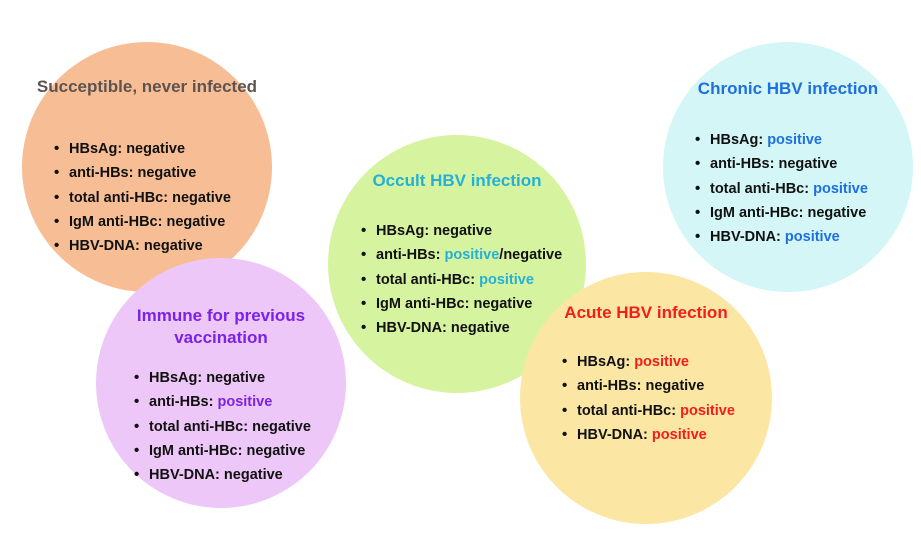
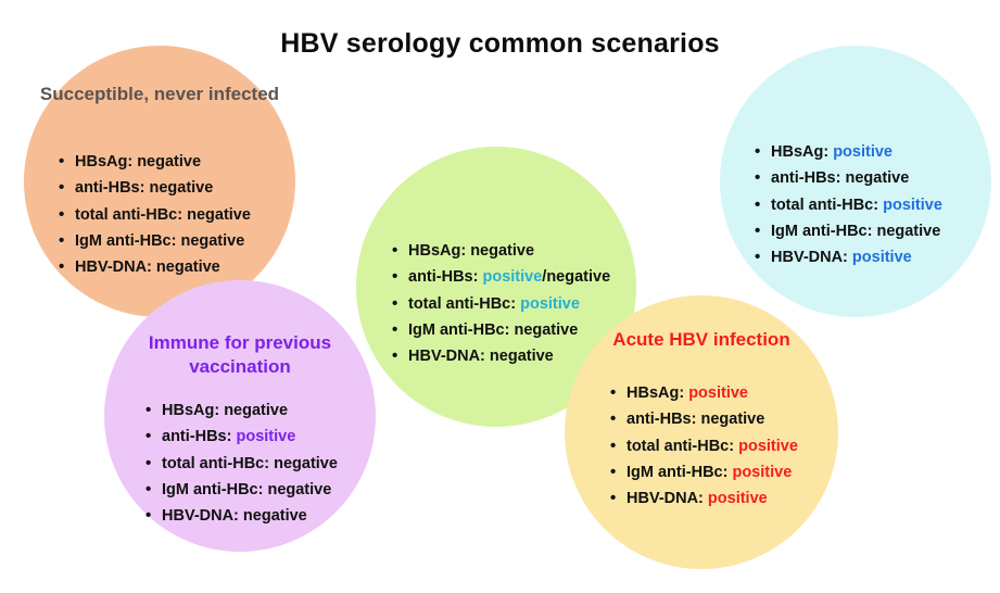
+ HBV serology common scenarios
  Succeptible, never infected
  HBsAg: negative
  anti-HBs: negative
  total anti-HBc: negative
  IgM anti-HBc: negative
  HBV-DNA: negative
  Immune for previous vaccination
  HBsAg: negative
  anti-HBs: positive
  total anti-HBc: negative
  IgM anti-HBc: negative
  HBV-DNA: negative
- Occult HBV infection
  HBsAg: negative
  anti-HBs: positive/negative
  total anti-HBc: positive
  IgM anti-HBc: negative
  HBV-DNA: negative
  Acute HBV infection
  HBsAg: positive
  anti-HBs: negative
  total anti-HBc: positive
+ IgM anti-HBc: positive
  HBV-DNA: positive
- Chronic HBV infection
  HBsAg: positive
  anti-HBs: negative
  total anti-HBc: positive
  IgM anti-HBc: negative
  HBV-DNA: positive
